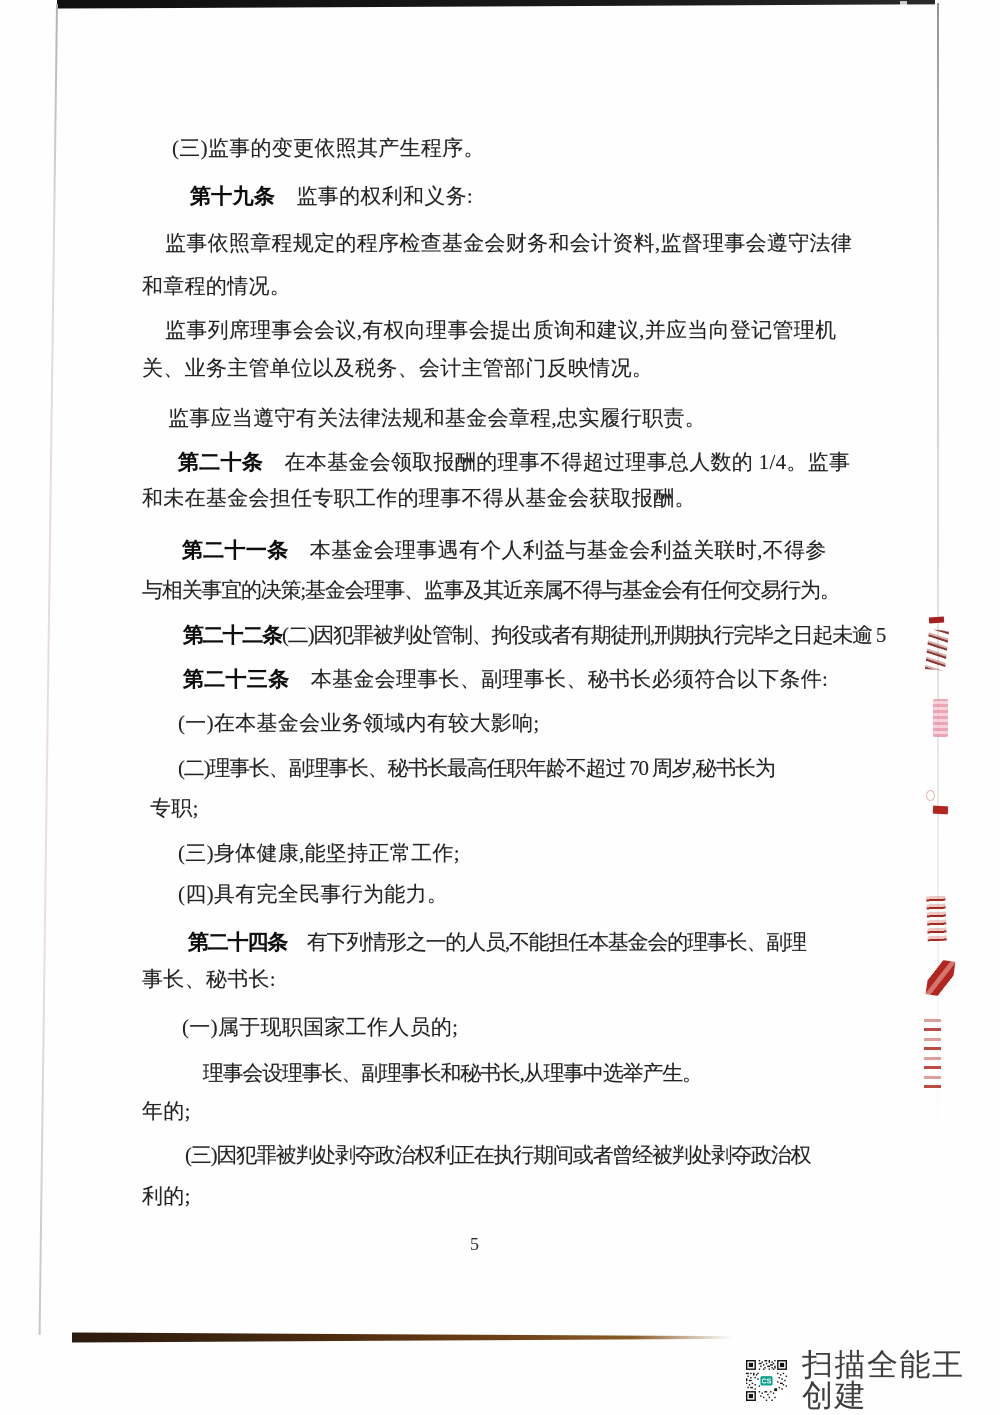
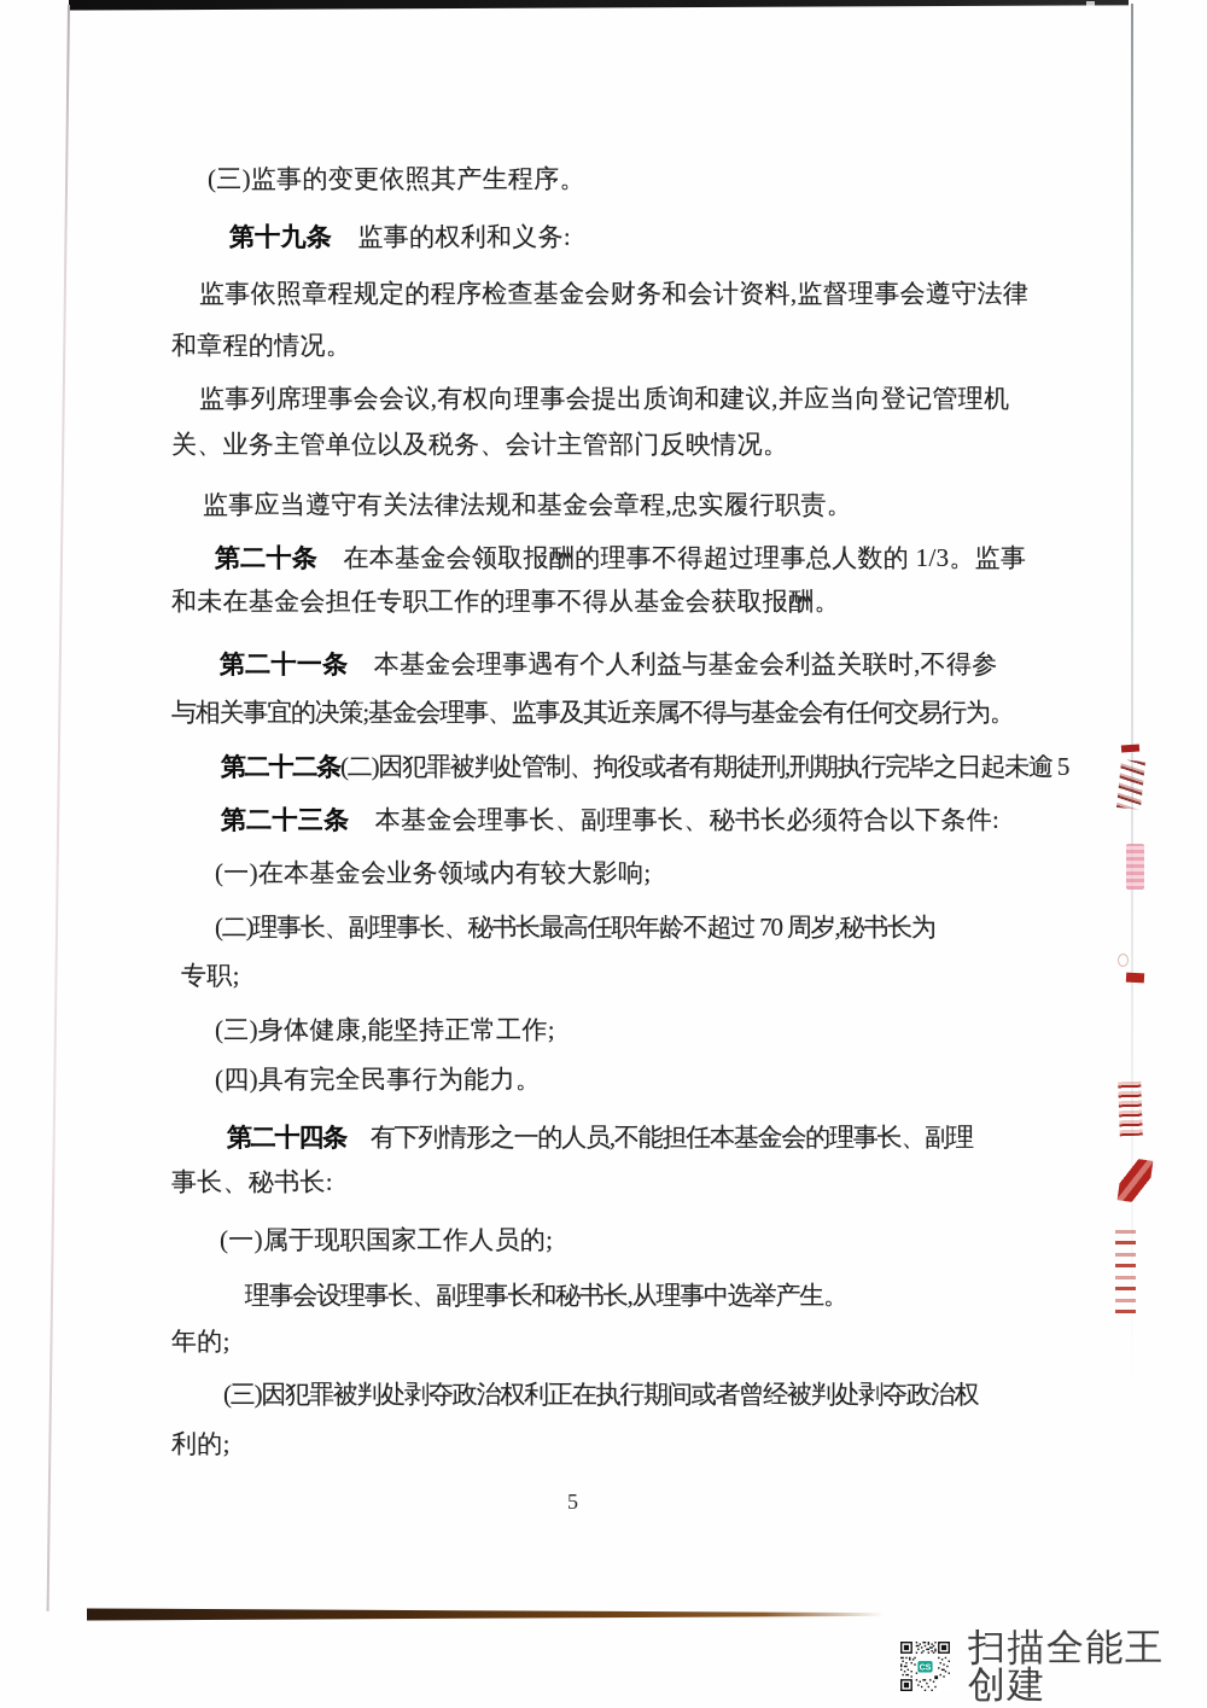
  (三)监事的变更依照其产生程序。
  第十九条 监事的权利和义务:
  监事依照章程规定的程序检查基金会财务和会计资料,监督理事会遵守法律
  和章程的情况。
  监事列席理事会会议,有权向理事会提出质询和建议,并应当向登记管理机
  关、业务主管单位以及税务、会计主管部门反映情况。
  监事应当遵守有关法律法规和基金会章程,忠实履行职责。
- 第二十条 在本基金会领取报酬的理事不得超过理事总人数的 1/4。监事
+ 第二十条 在本基金会领取报酬的理事不得超过理事总人数的 1/3。监事
  和未在基金会担任专职工作的理事不得从基金会获取报酬。
  第二十一条 本基金会理事遇有个人利益与基金会利益关联时,不得参
  与相关事宜的决策;基金会理事、监事及其近亲属不得与基金会有任何交易行为。
  第二十二条(二)因犯罪被判处管制、拘役或者有期徒刑,刑期执行完毕之日起未逾 5
  第二十三条 本基金会理事长、副理事长、秘书长必须符合以下条件:
  (一)在本基金会业务领域内有较大影响;
  (二)理事长、副理事长、秘书长最高任职年龄不超过 70 周岁,秘书长为
  专职;
  (三)身体健康,能坚持正常工作;
  (四)具有完全民事行为能力。
  第二十四条 有下列情形之一的人员,不能担任本基金会的理事长、副理
  事长、秘书长:
  (一)属于现职国家工作人员的;
  理事会设理事长、副理事长和秘书长,从理事中选举产生。
  年的;
  (三)因犯罪被判处剥夺政治权利正在执行期间或者曾经被判处剥夺政治权
  利的;
  5
  扫描全能王 创建
